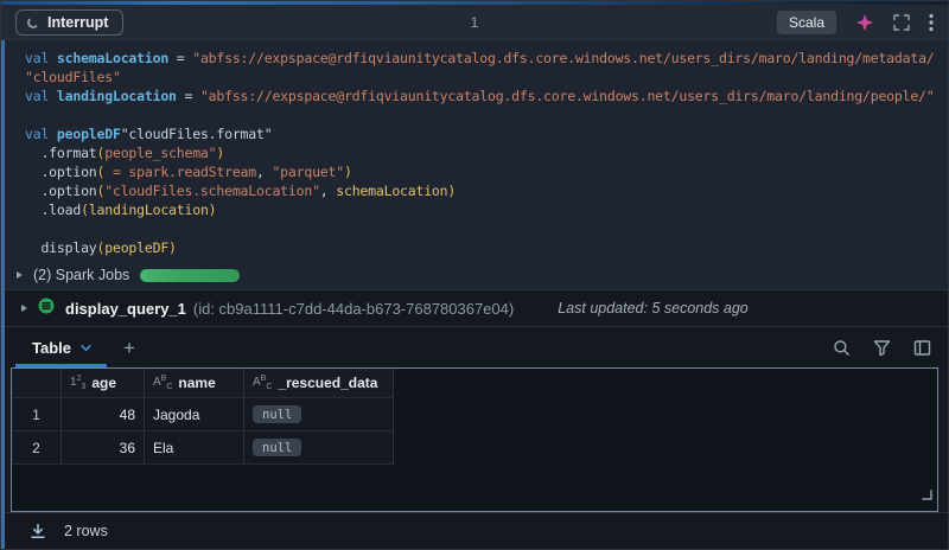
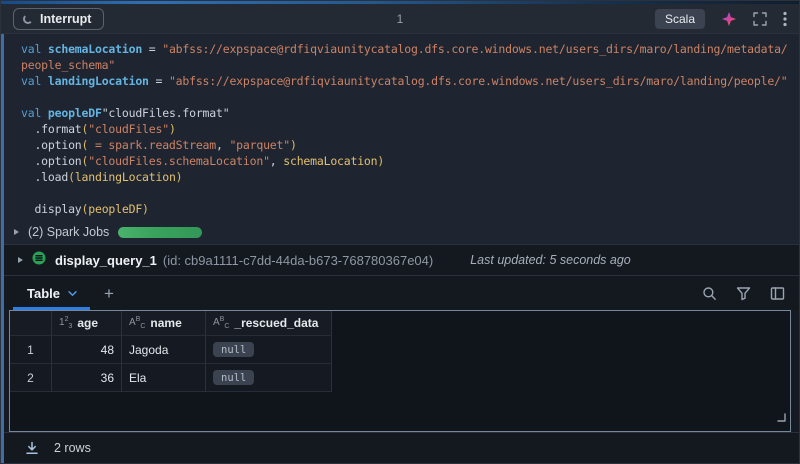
  1
  Interrupt
  Scala
  val schemaLocation = "abfss://expspace@rdfiqviaunitycatalog.dfs.core.windows.net/users_dirs/maro/landing/metadata/
- "cloudFiles"
+ people_schema"
  val landingLocation = "abfss://expspace@rdfiqviaunitycatalog.dfs.core.windows.net/users_dirs/maro/landing/people/"
  val peopleDF"cloudFiles.format"
- .format(people_schema")
+ .format("cloudFiles")
  .option( = spark.readStream, "parquet")
  .option("cloudFiles.schemaLocation", schemaLocation)
  .load(landingLocation)
  display(peopleDF)
  (2) Spark Jobs
  display_query_1
  (id: cb9a1111-c7dd-44da-b673-768780367e04)
  Last updated: 5 seconds ago
  Table
  +
  age
  name
  _rescued_data
  1
  48
  Jagoda
  null
  2
  36
  Ela
  null
  2 rows
